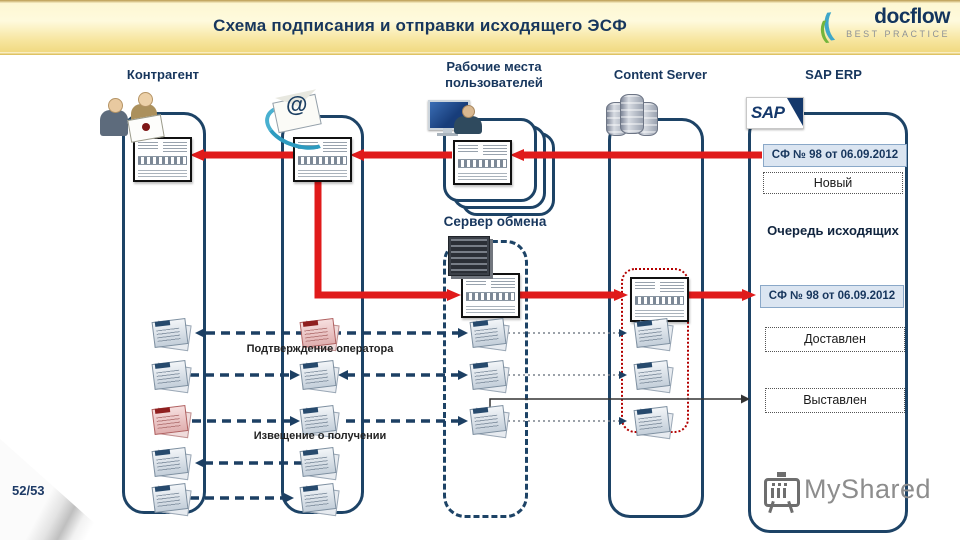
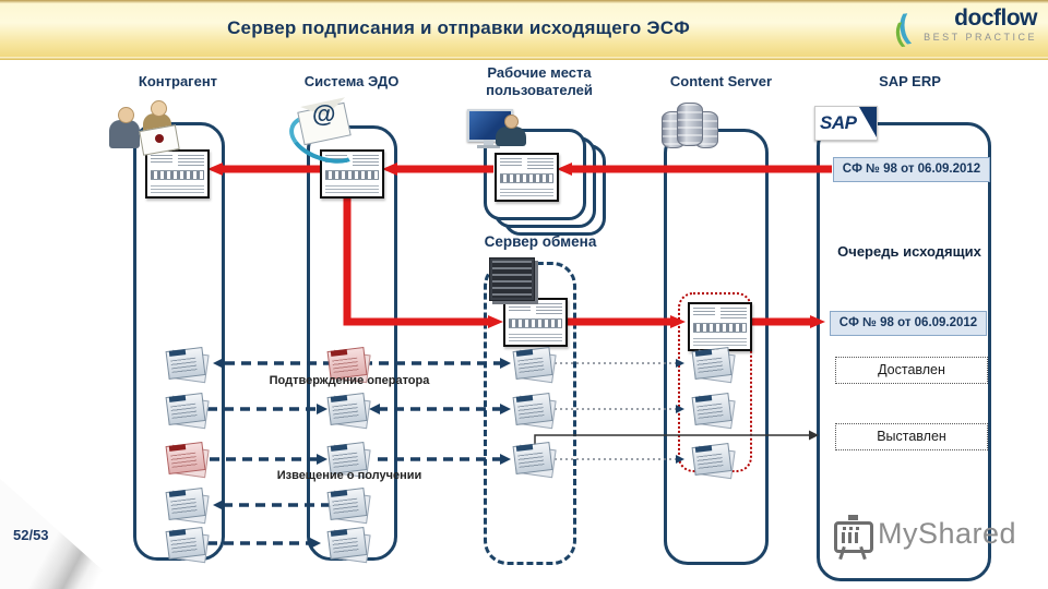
- Схема подписания и отправки исходящего ЭСФ
+ Сервер подписания и отправки исходящего ЭСФ
  docflow
  BEST PRACTICE
  Контрагент
+ Система ЭДО
  Рабочие места пользователей
  Content Server
  SAP ERP
  @
  SAP
  Сервер обмена
  СФ № 98 от 06.09.2012
- Новый
  Очередь исходящих
  СФ № 98 от 06.09.2012
  Доставлен
  Выставлен
  Подтверждение оператора
  Извещение о получении
  MyShared
  52/53
